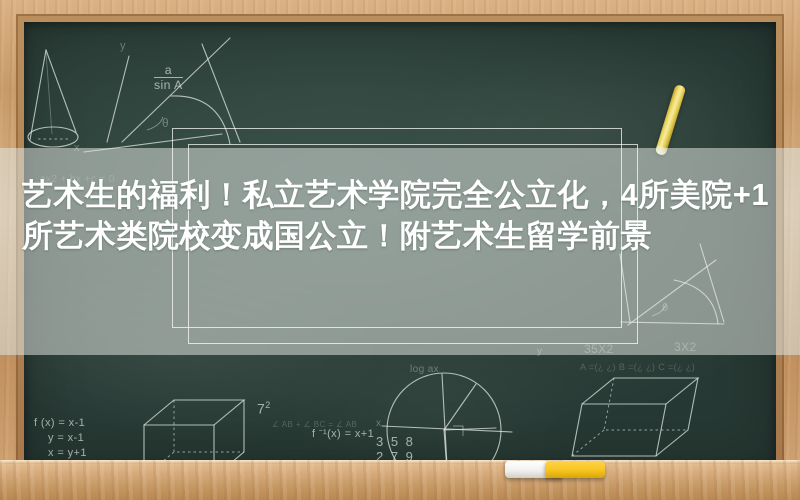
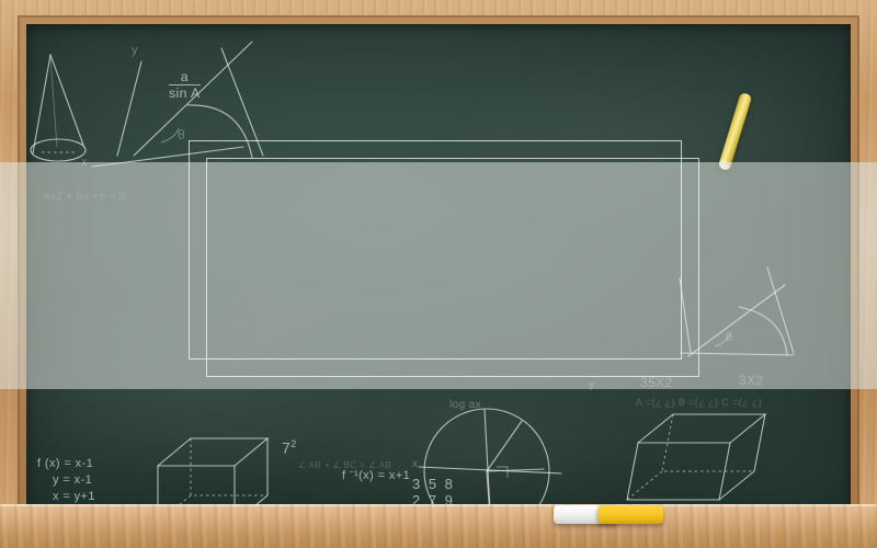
- 艺术生的福利！私立艺术学院完全公立化，4所美院+1所艺术类院校变成国公立！附艺术生留学前景
